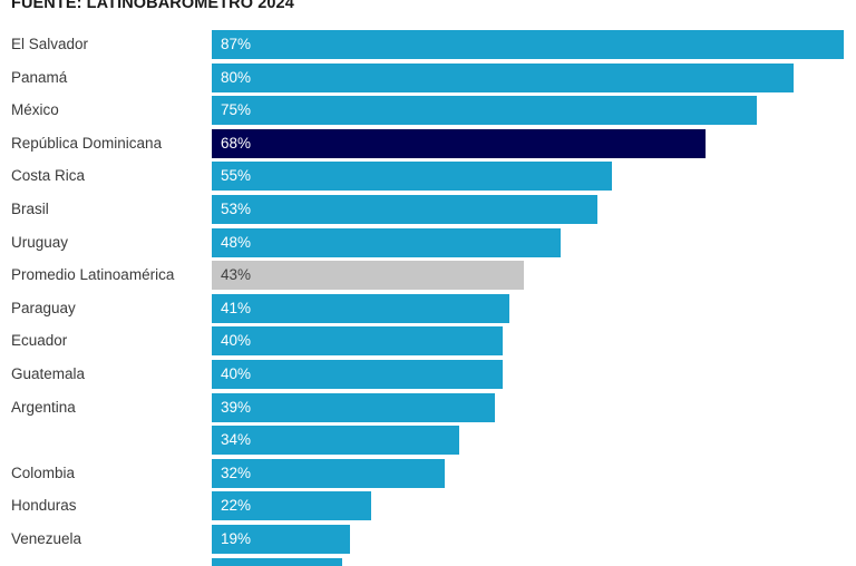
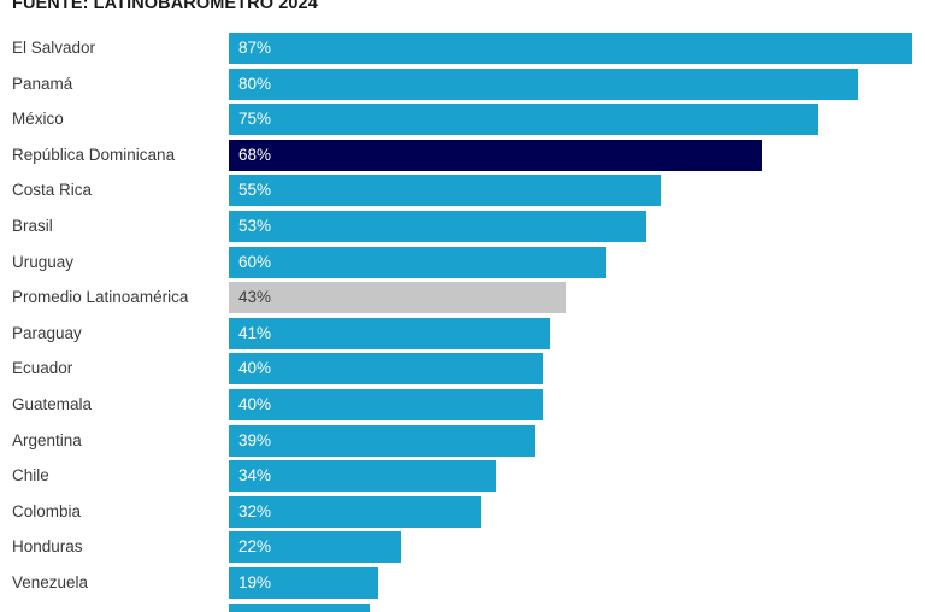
  FUENTE: LATINOBARÓMETRO 2024
  El Salvador
  87%
  Panamá
  80%
  México
  75%
  República Dominicana
  68%
  Costa Rica
  55%
  Brasil
  53%
  Uruguay
- 48%
+ 60%
  Promedio Latinoamérica
  43%
  Paraguay
  41%
  Ecuador
  40%
  Guatemala
  40%
  Argentina
  39%
+ Chile
  34%
  Colombia
  32%
  Honduras
  22%
  Venezuela
  19%
